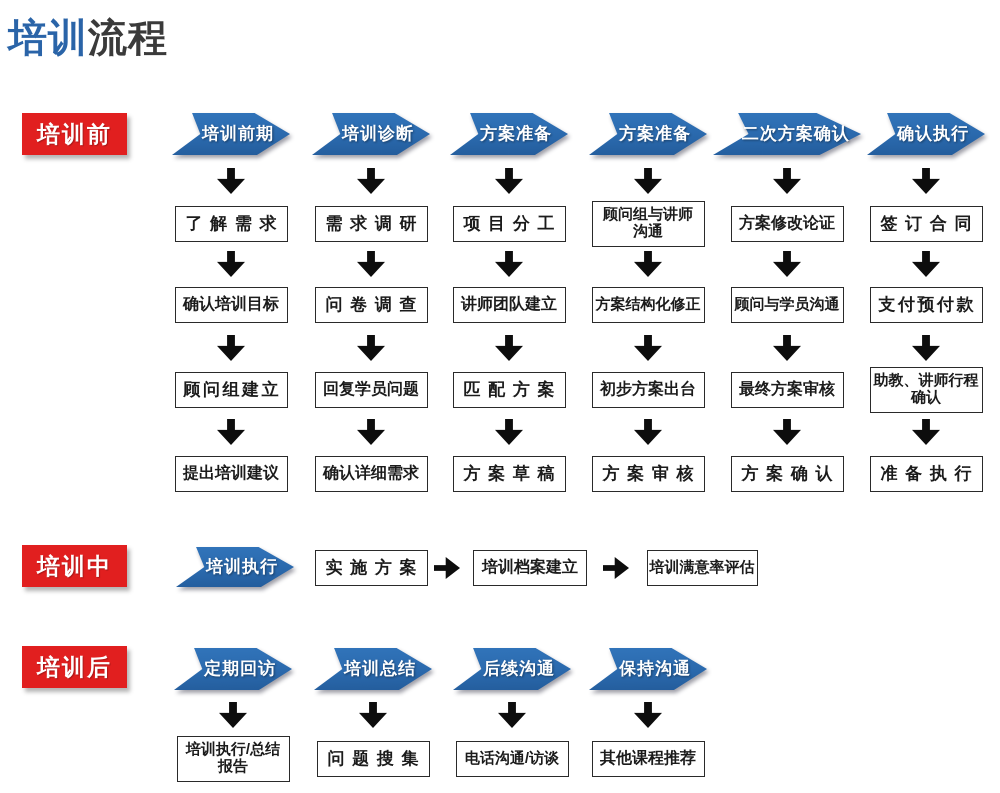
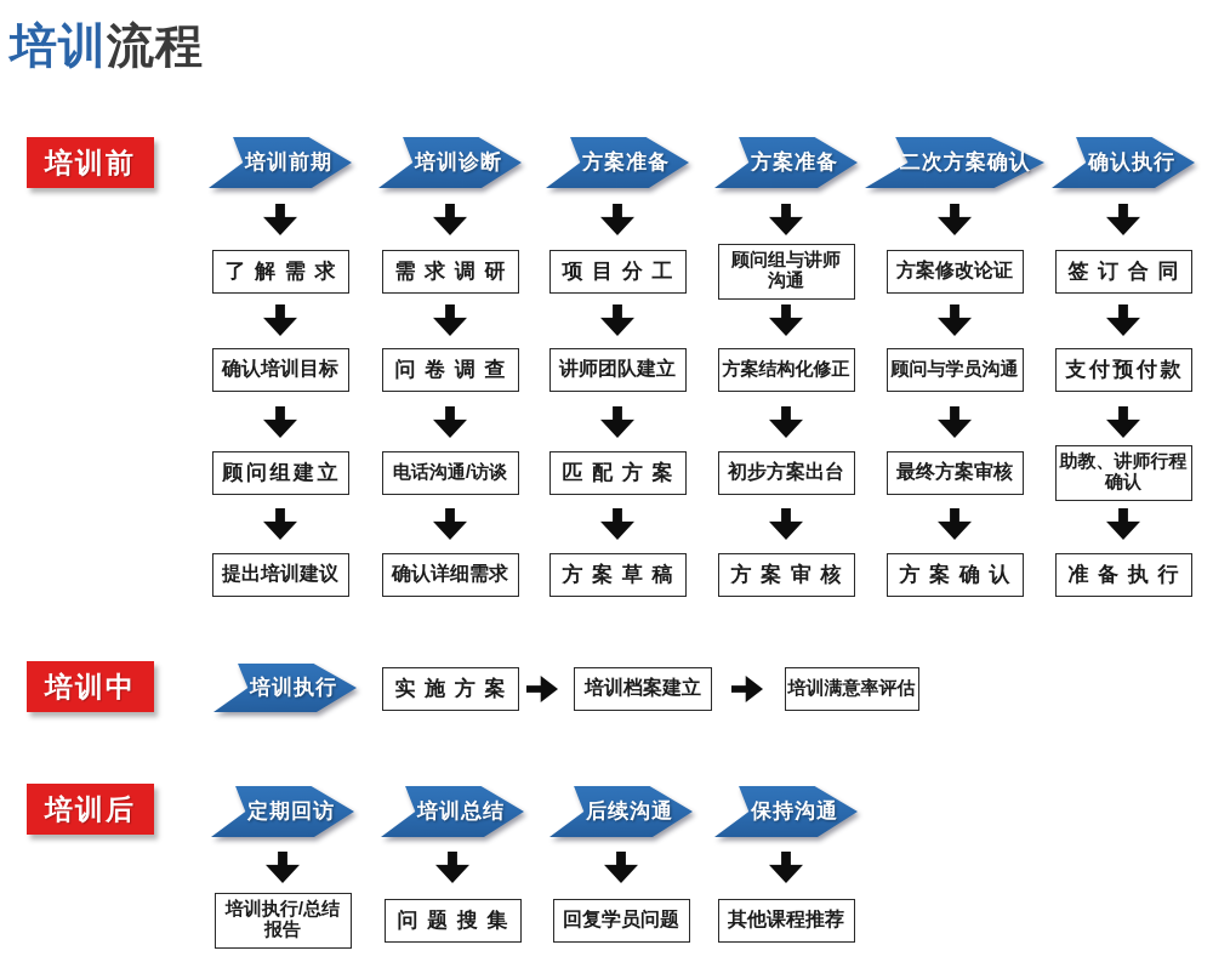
  培训流程
  培训前
  培训中
  培训后
  培训前期
  了解需求
  确认培训目标
  顾问组建立
  提出培训建议
  培训诊断
  需求调研
  问卷调查
- 回复学员问题
+ 电话沟通/访谈
  确认详细需求
  方案准备
  项目分工
  讲师团队建立
  匹配方案
  方案草稿
  方案准备
  顾问组与讲师
  沟通
  方案结构化修正
  初步方案出台
  方案审核
  二次方案确认
  方案修改论证
  顾问与学员沟通
  最终方案审核
  方案确认
  确认执行
  签订合同
  支付预付款
  助教、讲师行程
  确认
  准备执行
  培训执行
  实施方案
  培训档案建立
  培训满意率评估
  定期回访
  培训执行/总结
  报告
  培训总结
  问题搜集
  后续沟通
- 电话沟通/访谈
+ 回复学员问题
  保持沟通
  其他课程推荐
